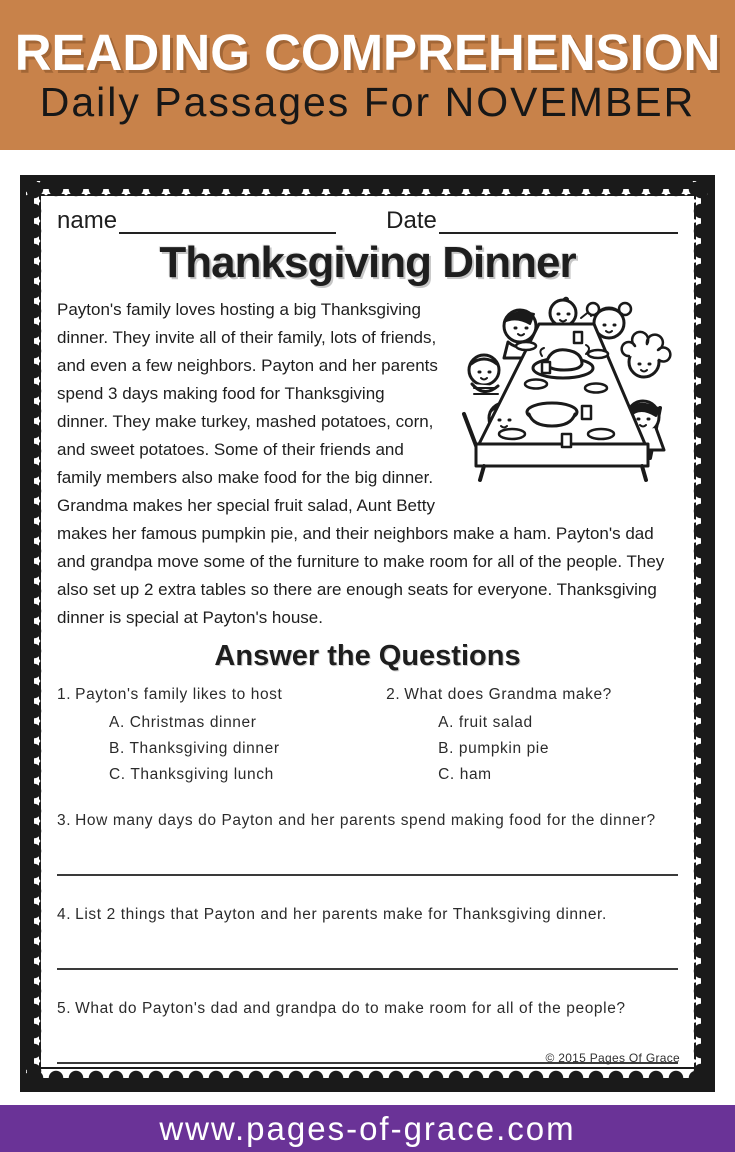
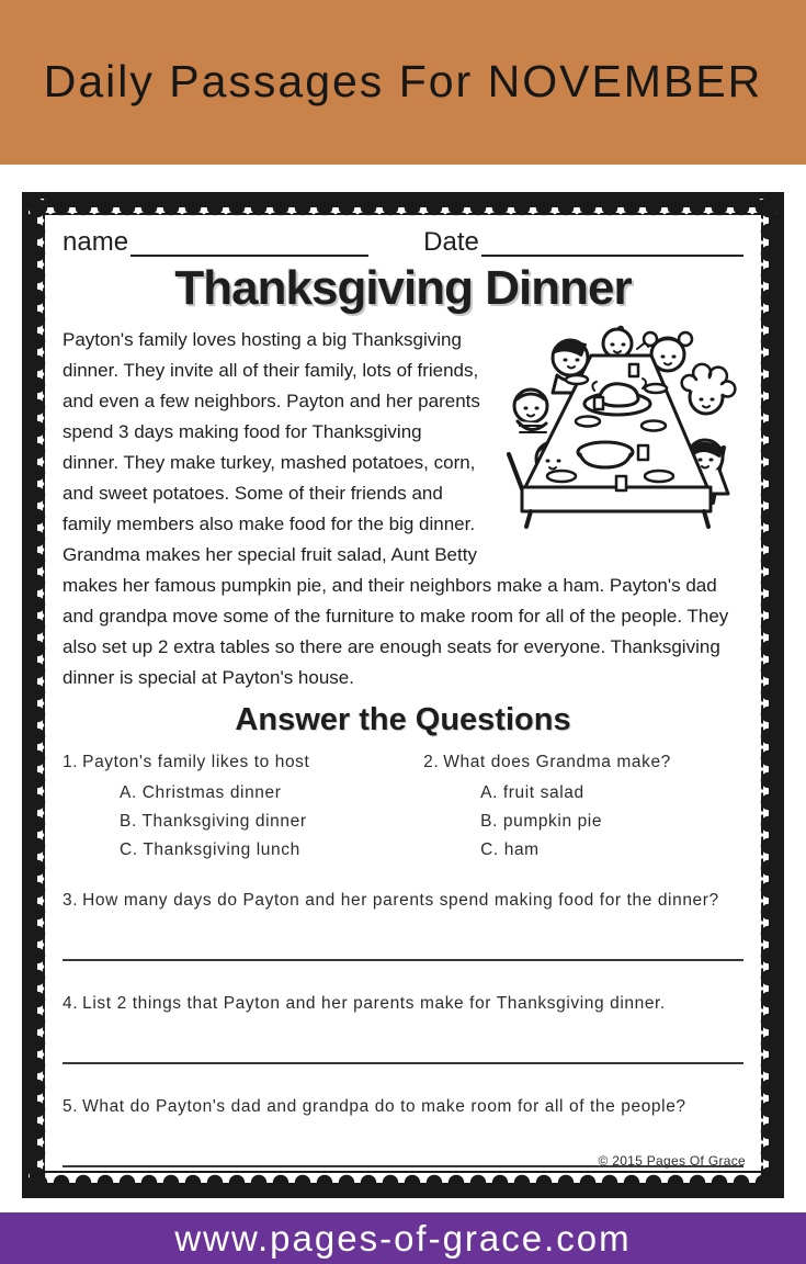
- READING COMPREHENSION
  Daily Passages For NOVEMBER
  www.pages-of-grace.com
